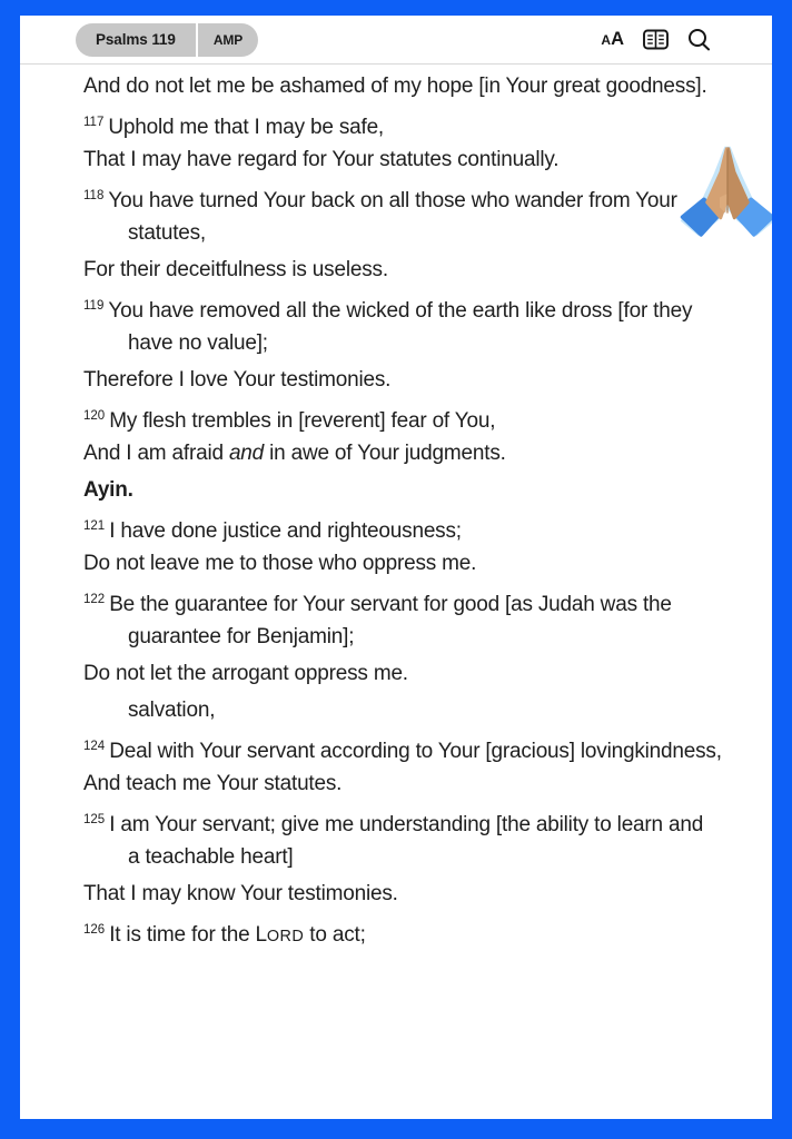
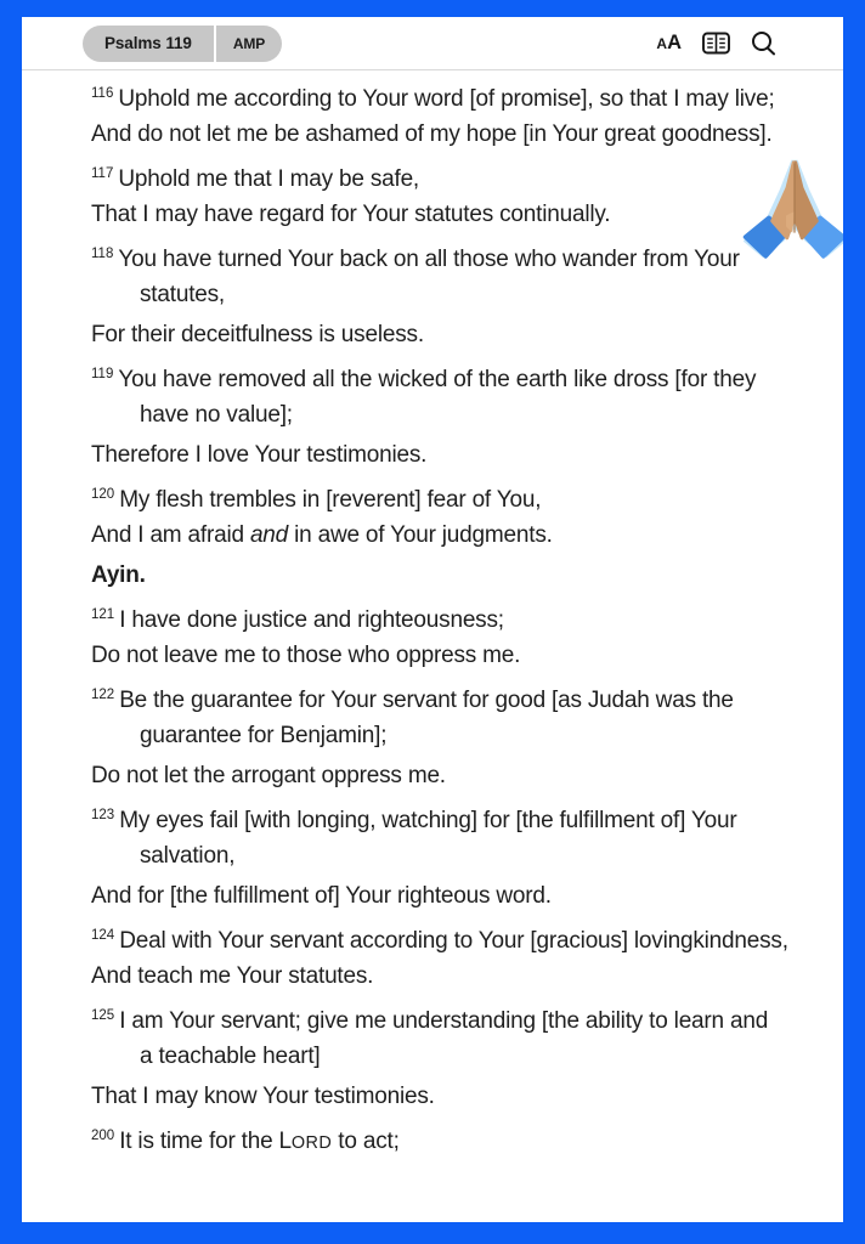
  Psalms 119
  AMP
  A
  A
+ 116 Uphold me according to Your word [of promise], so that I may live;
  And do not let me be ashamed of my hope [in Your great goodness].
  117 Uphold me that I may be safe,
  That I may have regard for Your statutes continually.
  118 You have turned Your back on all those who wander from Your
  statutes,
  For their deceitfulness is useless.
  119 You have removed all the wicked of the earth like dross [for they
  have no value];
  Therefore I love Your testimonies.
  120 My flesh trembles in [reverent] fear of You,
  And I am afraid and in awe of Your judgments.
  Ayin.
  121 I have done justice and righteousness;
  Do not leave me to those who oppress me.
  122 Be the guarantee for Your servant for good [as Judah was the
  guarantee for Benjamin];
  Do not let the arrogant oppress me.
+ 123 My eyes fail [with longing, watching] for [the fulfillment of] Your
  salvation,
+ And for [the fulfillment of] Your righteous word.
  124 Deal with Your servant according to Your [gracious] lovingkindness,
  And teach me Your statutes.
  125 I am Your servant; give me understanding [the ability to learn and
  a teachable heart]
  That I may know Your testimonies.
- 126 It is time for the LORD to act;
+ 200 It is time for the LORD to act;
